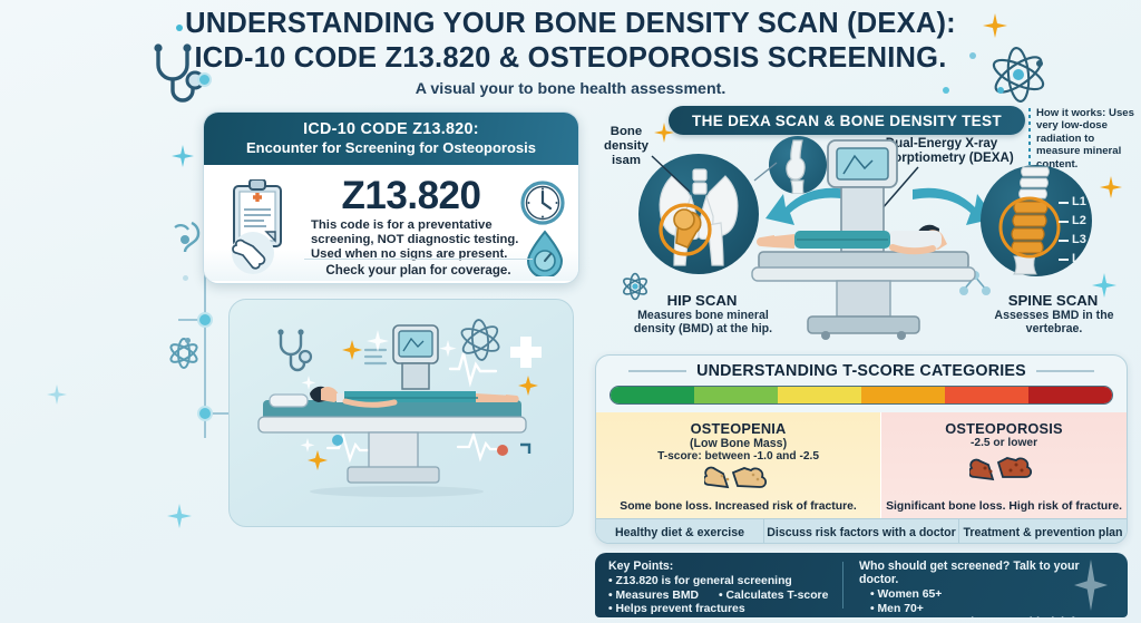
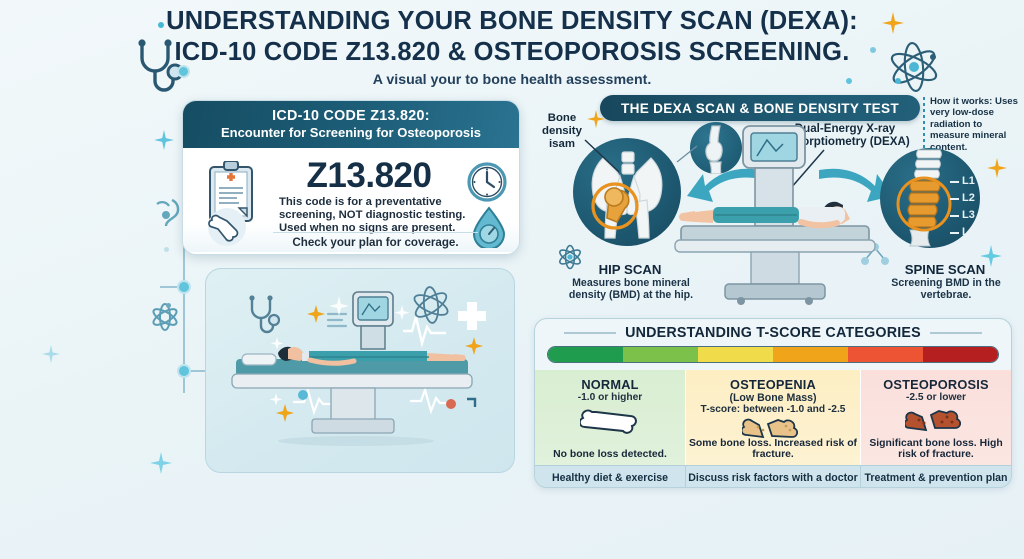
  UNDERSTANDING YOUR BONE DENSITY SCAN (DEXA):
  ICD-10 CODE Z13.820 & OSTEOPOROSIS SCREENING.
  A visual your to bone health assessment.
  ICD-10 CODE Z13.820:
  Encounter for Screening for Osteoporosis
  Z13.820
  This code is for a preventative screening, NOT diagnostic testing. Used when no signs are present.
  Check your plan for coverage.
  THE DEXA SCAN & BONE DENSITY TEST
  How it works: Uses very low-dose radiation to measure mineral ontent.
  Bone density isam
  ual-Energy X-ray rptiometry (DEXA)
  L1
  L2
  L3
  L4
  HIP SCAN
  Measures bone mineral density (BMD) at the hip.
  SPINE SCAN
- Assesses BMD in the vertebrae.
+ Screening BMD in the vertebrae.
  UNDERSTANDING T-SCORE CATEGORIES
+ NORMAL
+ -1.0 or higher
+ No bone loss detected.
  OSTEOPENIA
  (Low Bone Mass)
  T-score: between -1.0 and -2.5
  Some bone loss. Increased risk of fracture.
  OSTEOPOROSIS
  -2.5 or lower
  Significant bone loss. High risk of fracture.
  Healthy diet & exercise
  Discuss risk factors with a doctor
  Treatment & prevention plan
- Key Points:
- • Z13.820 is for general screening
- • Measures BMD
- • Calculates T-score
- • Helps prevent fractures
- Who should get screened? Talk to your doctor.
- • Women 65+
- • Men 70+
